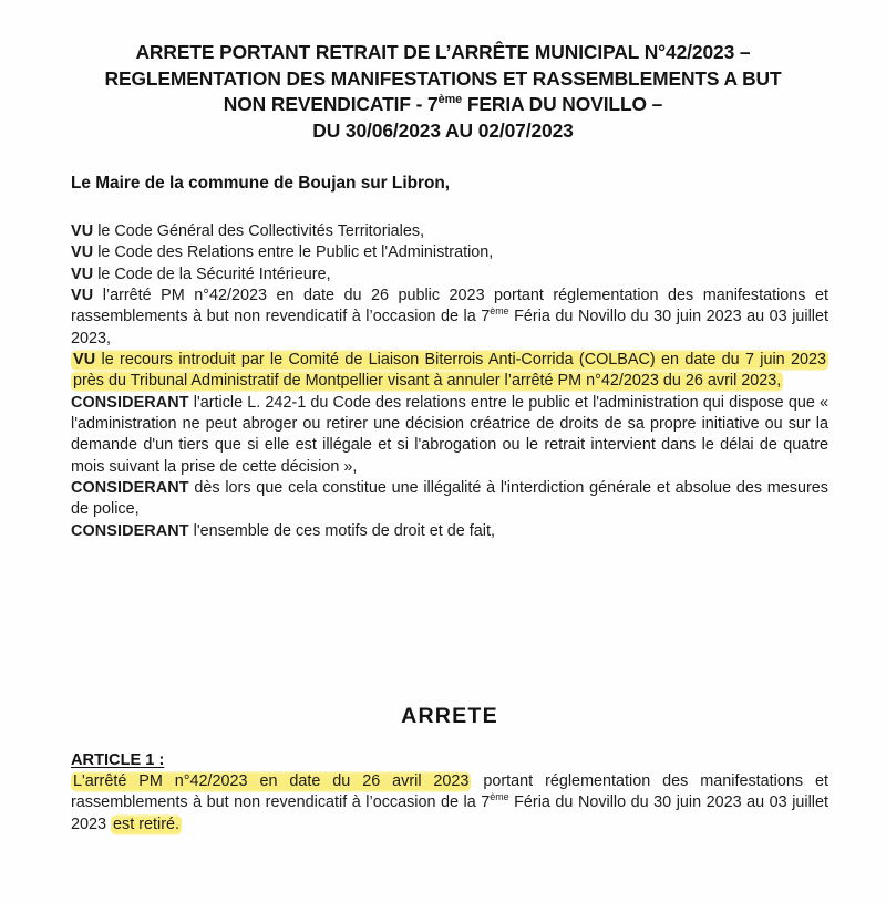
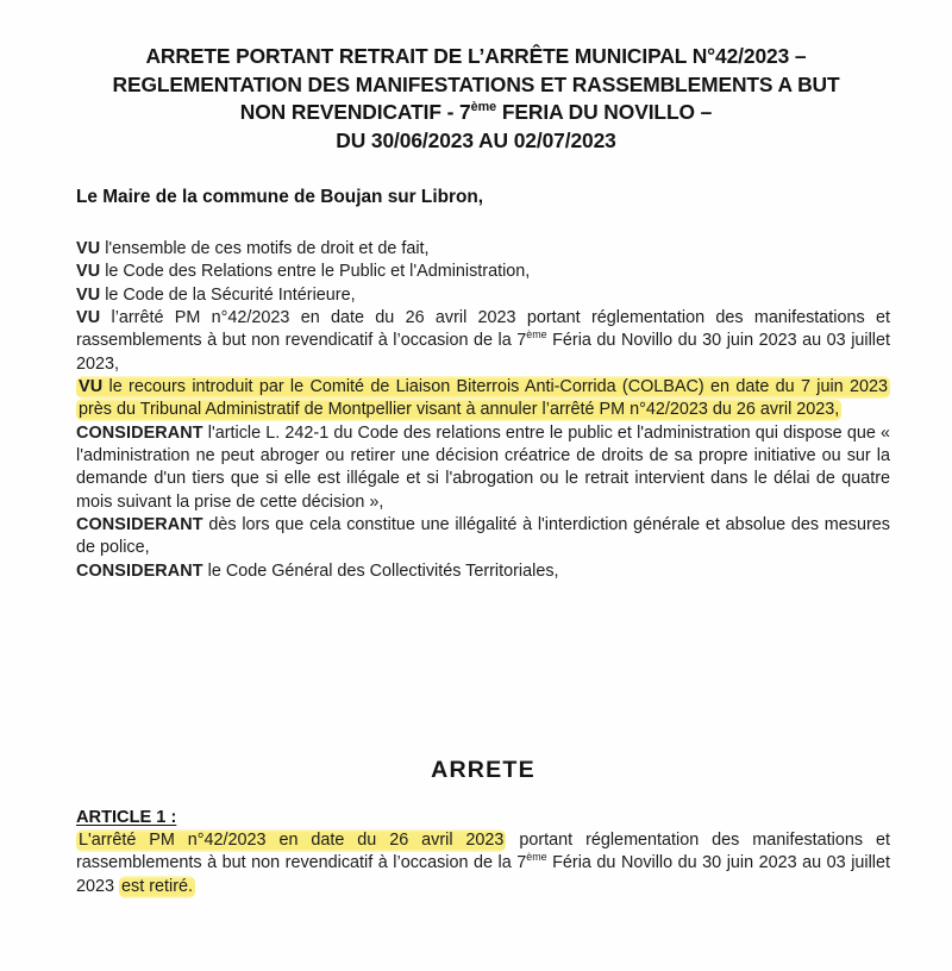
  ARRETE PORTANT RETRAIT DE L’ARRÊTE MUNICIPAL N°42/2023 –
  REGLEMENTATION DES MANIFESTATIONS ET RASSEMBLEMENTS A BUT
  NON REVENDICATIF - 7ème FERIA DU NOVILLO –
  DU 30/06/2023 AU 02/07/2023
  Le Maire de la commune de Boujan sur Libron,
- VU le Code Général des Collectivités Territoriales,
+ VU l'ensemble de ces motifs de droit et de fait,
  VU le Code des Relations entre le Public et l'Administration,
  VU le Code de la Sécurité Intérieure,
- VU l’arrêté PM n°42/2023 en date du 26 public 2023 portant réglementation des manifestations et rassemblements à but non revendicatif à l’occasion de la 7ème Féria du Novillo du 30 juin 2023 au 03 juillet 2023,
+ VU l’arrêté PM n°42/2023 en date du 26 avril 2023 portant réglementation des manifestations et rassemblements à but non revendicatif à l’occasion de la 7ème Féria du Novillo du 30 juin 2023 au 03 juillet 2023,
  VU le recours introduit par le Comité de Liaison Biterrois Anti-Corrida (COLBAC) en date du 7 juin 2023 près du Tribunal Administratif de Montpellier visant à annuler l’arrêté PM n°42/2023 du 26 avril 2023,
  CONSIDERANT l'article L. 242-1 du Code des relations entre le public et l'administration qui dispose que « l'administration ne peut abroger ou retirer une décision créatrice de droits de sa propre initiative ou sur la demande d'un tiers que si elle est illégale et si l'abrogation ou le retrait intervient dans le délai de quatre mois suivant la prise de cette décision »,
  CONSIDERANT dès lors que cela constitue une illégalité à l'interdiction générale et absolue des mesures de police,
- CONSIDERANT l'ensemble de ces motifs de droit et de fait,
+ CONSIDERANT le Code Général des Collectivités Territoriales,
  ARRETE
  ARTICLE 1 :
  L'arrêté PM n°42/2023 en date du 26 avril 2023 portant réglementation des manifestations et rassemblements à but non revendicatif à l’occasion de la 7ème Féria du Novillo du 30 juin 2023 au 03 juillet 2023 est retiré.
